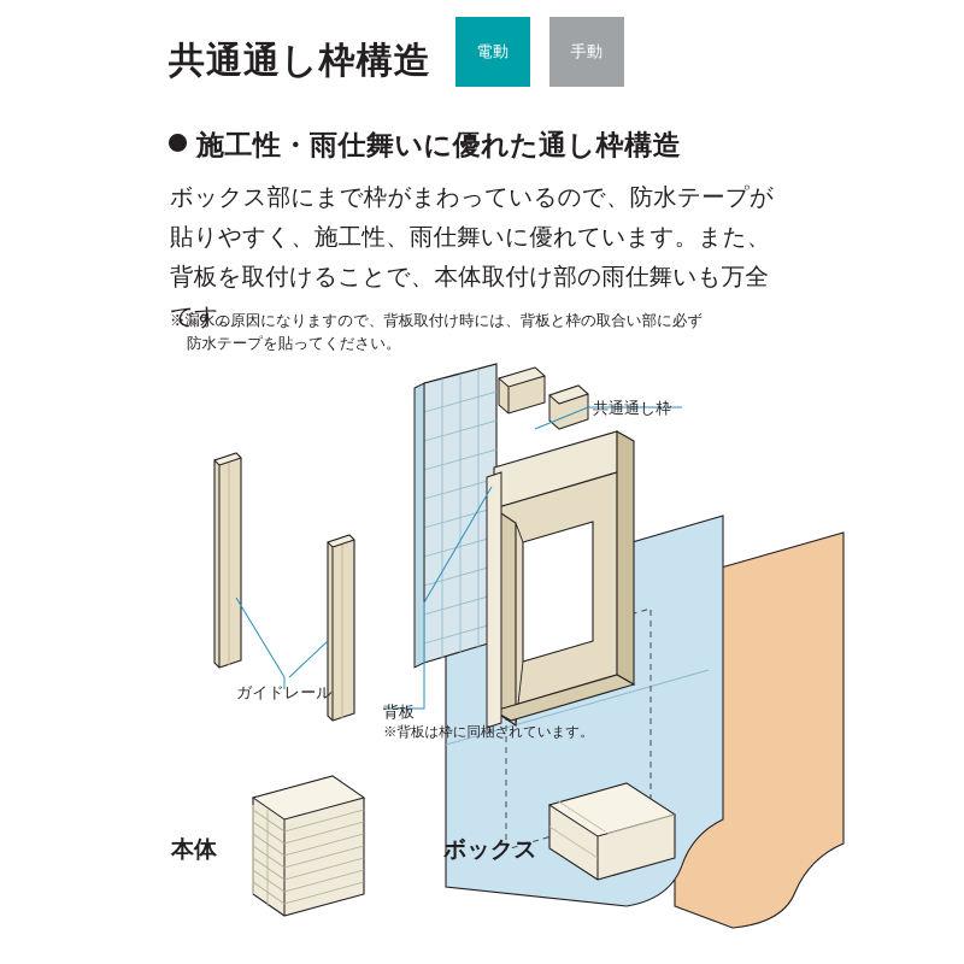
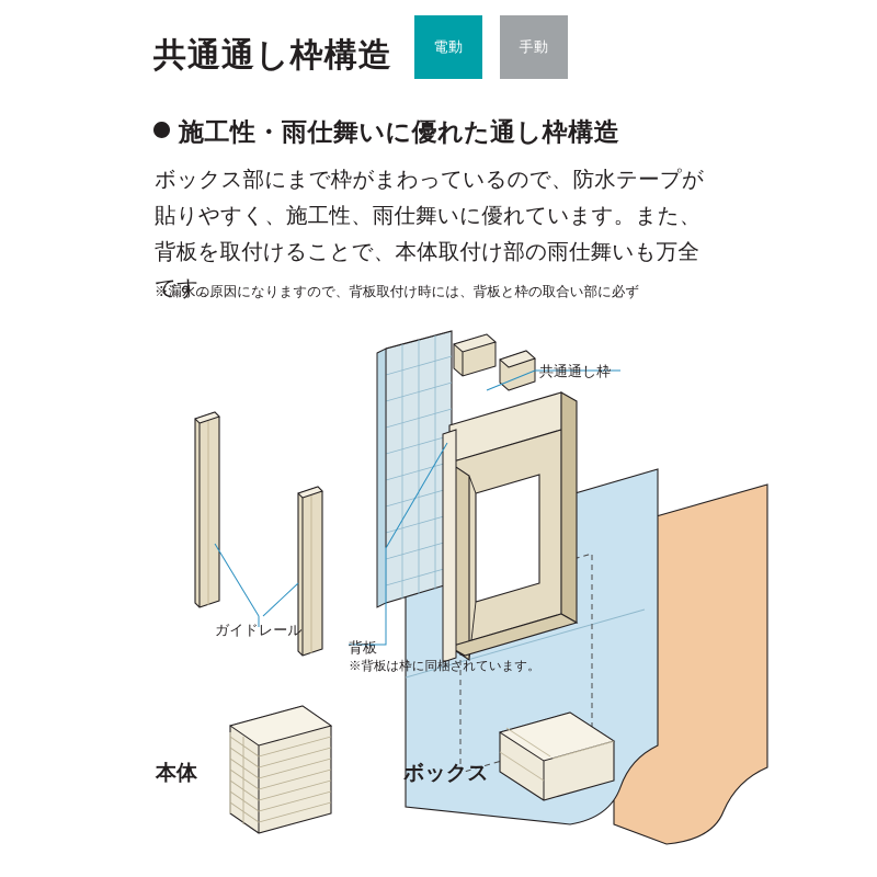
  共通通し枠構造
  電動
  手動
  施工性・雨仕舞いに優れた通し枠構造
  ボックス部にまで枠がまわっているので、防水テープが貼りやすく、施工性、雨仕舞いに優れています。また、背板を取付けることで、本体取付け部の雨仕舞いも万全です。
  ※漏水の原因になりますので、背板取付け時には、背板と枠の取合い部に必ず
- 防水テープを貼ってください。
  共通通し枠
  ガイドレール
  背板
  ※背板は枠に同梱されています。
  本体
  ボックス
